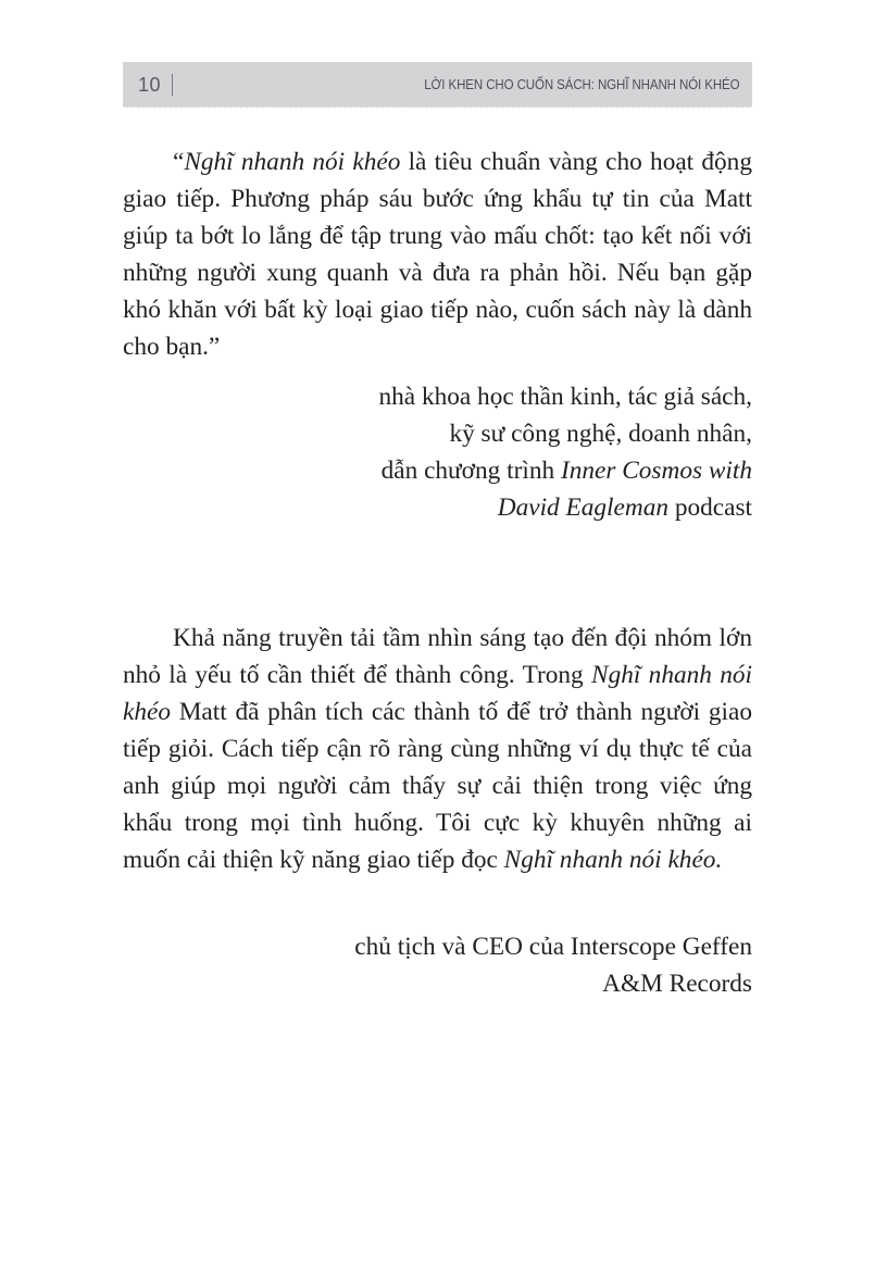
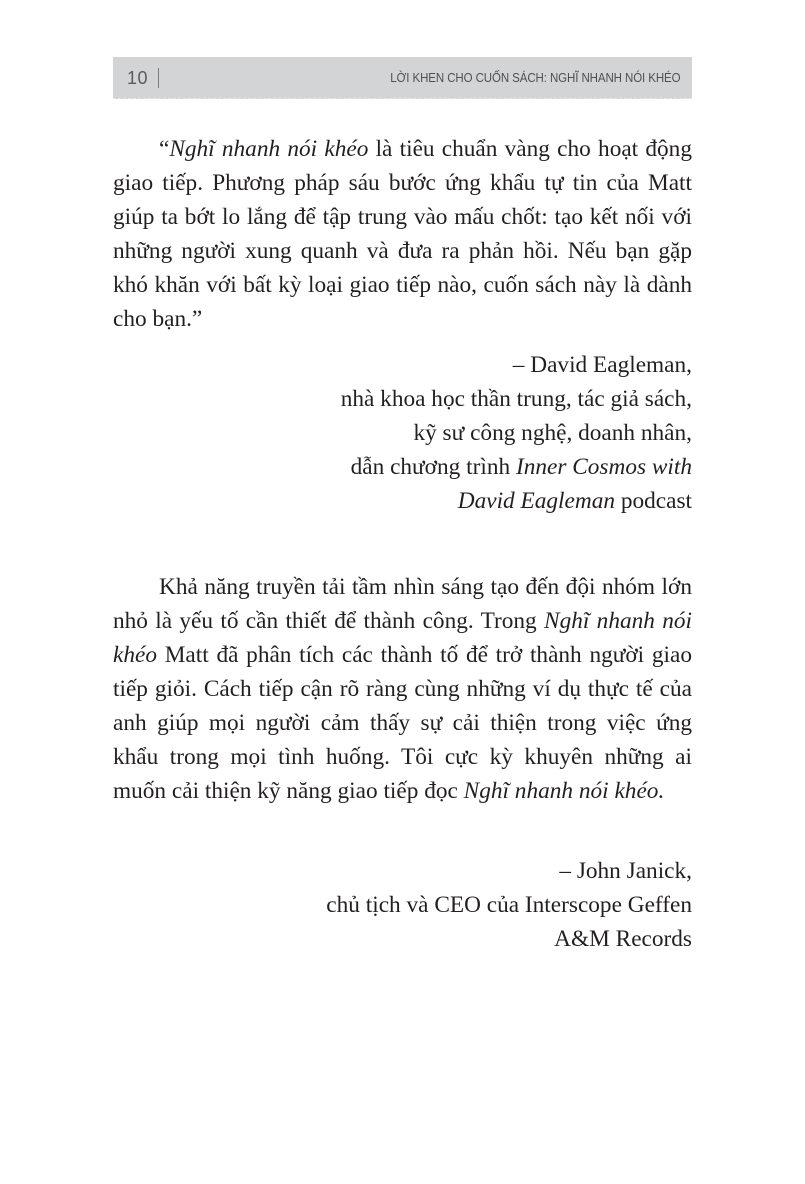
  10
  LỜI KHEN CHO CUỐN SÁCH: NGHĨ NHANH NÓI KHÉO
  “Nghĩ nhanh nói khéo là tiêu chuẩn vàng cho hoạt động giao tiếp. Phương pháp sáu bước ứng khẩu tự tin của Matt giúp ta bớt lo lắng để tập trung vào mấu chốt: tạo kết nối với những người xung quanh và đưa ra phản hồi. Nếu bạn gặp khó khăn với bất kỳ loại giao tiếp nào, cuốn sách này là dành cho bạn.”
+ – David Eagleman,
- nhà khoa học thần kinh, tác giả sách,
+ nhà khoa học thần trung, tác giả sách,
  kỹ sư công nghệ, doanh nhân,
  dẫn chương trình Inner Cosmos with
  David Eagleman podcast
  Khả năng truyền tải tầm nhìn sáng tạo đến đội nhóm lớn nhỏ là yếu tố cần thiết để thành công. Trong Nghĩ nhanh nói khéo Matt đã phân tích các thành tố để trở thành người giao tiếp giỏi. Cách tiếp cận rõ ràng cùng những ví dụ thực tế của anh giúp mọi người cảm thấy sự cải thiện trong việc ứng khẩu trong mọi tình huống. Tôi cực kỳ khuyên những ai muốn cải thiện kỹ năng giao tiếp đọc Nghĩ nhanh nói khéo.
+ – John Janick,
  chủ tịch và CEO của Interscope Geffen
  A&M Records
